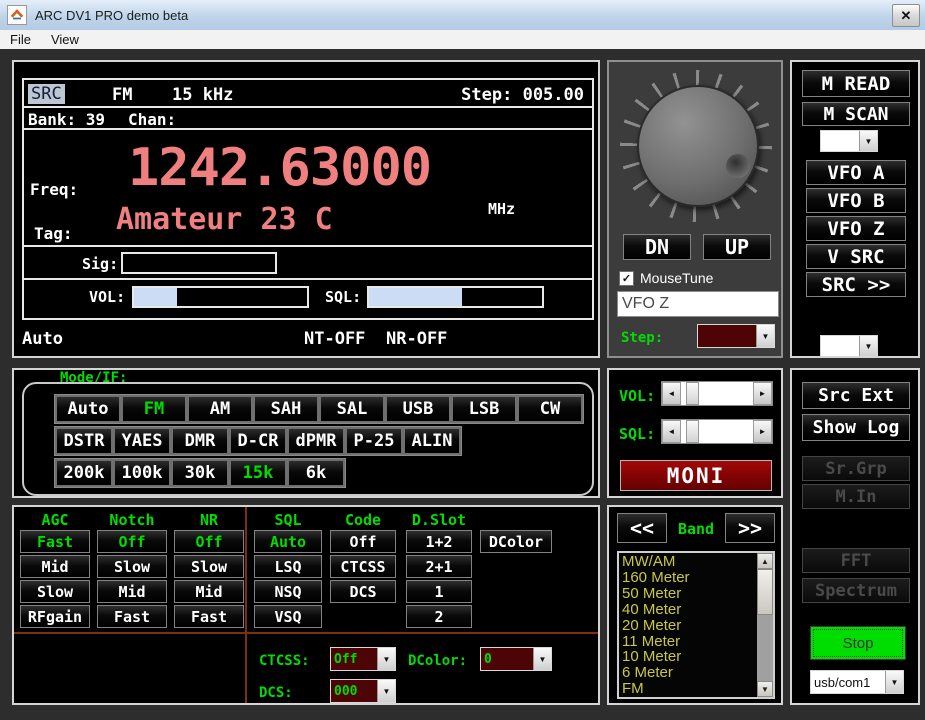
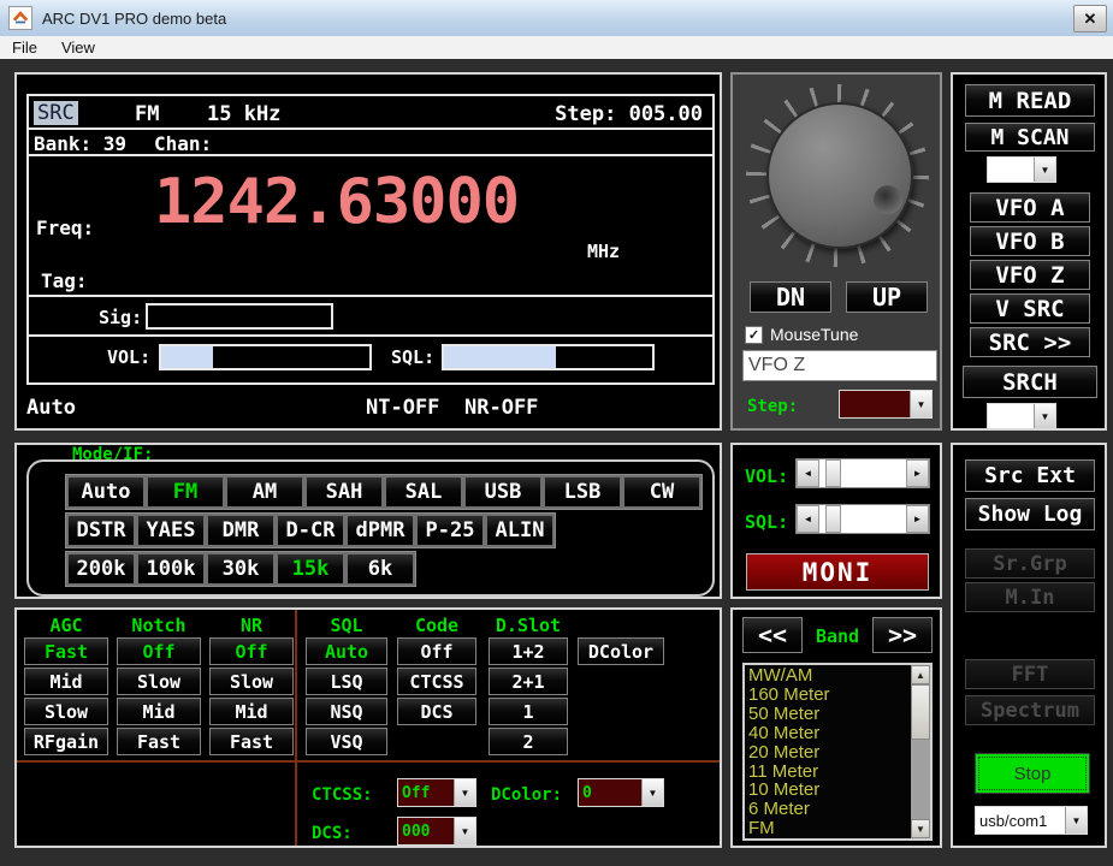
  ARC DV1 PRO demo beta
  ✕
  File
  View
  SRC
  FM
  15 kHz
  Step: 005.00
  Bank: 39
  Chan:
  Freq:
  1242.63000
  MHz
  Tag:
- Amateur 23 C
  Sig:
  VOL:
  SQL:
  Auto
  NT-OFF
  NR-OFF
  DN
  UP
  ✓
  MouseTune
  VFO Z
  Step:
  ▼
  M READ
  M SCAN
  ▼
  VFO A
  VFO B
  VFO Z
  V SRC
  SRC >>
+ SRCH
  ▼
  Mode/IF:
  Auto
  FM
  AM
  SAH
  SAL
  USB
  LSB
  CW
  DSTR
  YAES
  DMR
  D-CR
  dPMR
  P-25
  ALIN
  200k
  100k
  30k
  15k
  6k
  VOL:
  ◄
  ►
  SQL:
  ◄
  ►
  MONI
  AGC
  Fast
  Mid
  Slow
  RFgain
  Notch
  Off
  Slow
  Mid
  Fast
  NR
  Off
  Slow
  Mid
  Fast
  SQL
  Auto
  LSQ
  NSQ
  VSQ
  Code
  Off
  CTCSS
  DCS
  D.Slot
  1+2
  2+1
  1
  2
  DColor
  CTCSS:
  Off
  ▼
  DColor:
  0
  ▼
  DCS:
  000
  ▼
  <<
  Band
  >>
  MW/AM
  160 Meter
  50 Meter
  40 Meter
  20 Meter
  11 Meter
  10 Meter
  6 Meter
  FM
  ▲
  ▼
  Src Ext
  Show Log
  Sr.Grp
  M.In
  FFT
  Spectrum
  Stop
  usb/com1
  ▼
